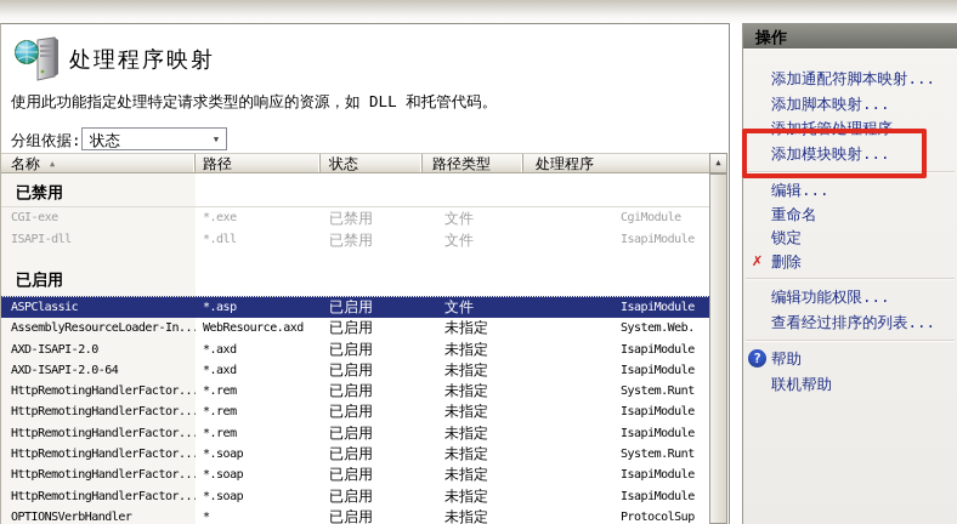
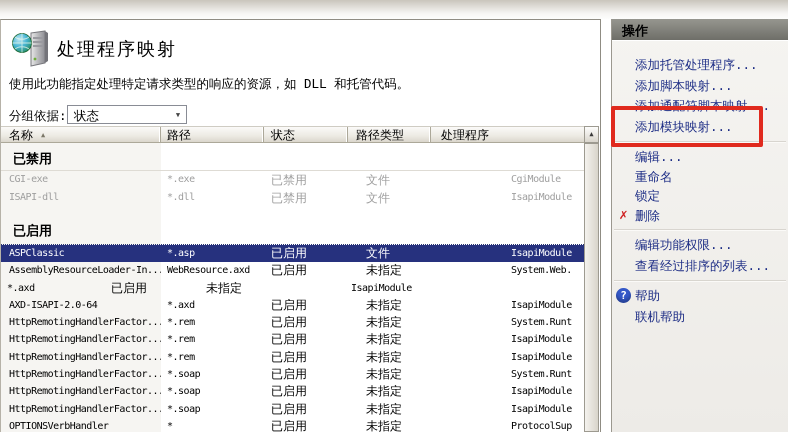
  处理程序映射
  使用此功能指定处理特定请求类型的响应的资源，如 DLL 和托管代码。
  分组依据:
  状态
  ▼
  名称 ▲
  路径
  状态
  路径类型
  处理程序
  已禁用
  CGI-exe
  *.exe
  已禁用
  文件
  CgiModule
  ISAPI-dll
  *.dll
  已禁用
  文件
  IsapiModule
  已启用
  ASPClassic
  *.asp
  已启用
  文件
  IsapiModule
  AssemblyResourceLoader-In...
  WebResource.axd
  已启用
  未指定
  System.Web.
- AXD-ISAPI-2.0
  *.axd
  已启用
  未指定
  IsapiModule
  AXD-ISAPI-2.0-64
  *.axd
  已启用
  未指定
  IsapiModule
  HttpRemotingHandlerFactor...
  *.rem
  已启用
  未指定
  System.Runt
  HttpRemotingHandlerFactor...
  *.rem
  已启用
  未指定
  IsapiModule
  HttpRemotingHandlerFactor...
  *.rem
  已启用
  未指定
  IsapiModule
  HttpRemotingHandlerFactor...
  *.soap
  已启用
  未指定
  System.Runt
  HttpRemotingHandlerFactor...
  *.soap
  已启用
  未指定
  IsapiModule
  HttpRemotingHandlerFactor...
  *.soap
  已启用
  未指定
  IsapiModule
  OPTIONSVerbHandler
  *
  已启用
  未指定
  ProtocolSup
  ▲
  操作
- 添加通配符脚本映射...
+ 添加托管处理程序...
  添加脚本映射...
- 添加托管处理程序...
+ 添加通配符脚本映射...
  添加模块映射...
  编辑...
  重命名
  锁定
  ✗
  删除
  编辑功能权限...
  查看经过排序的列表...
  ?
  帮助
  联机帮助
